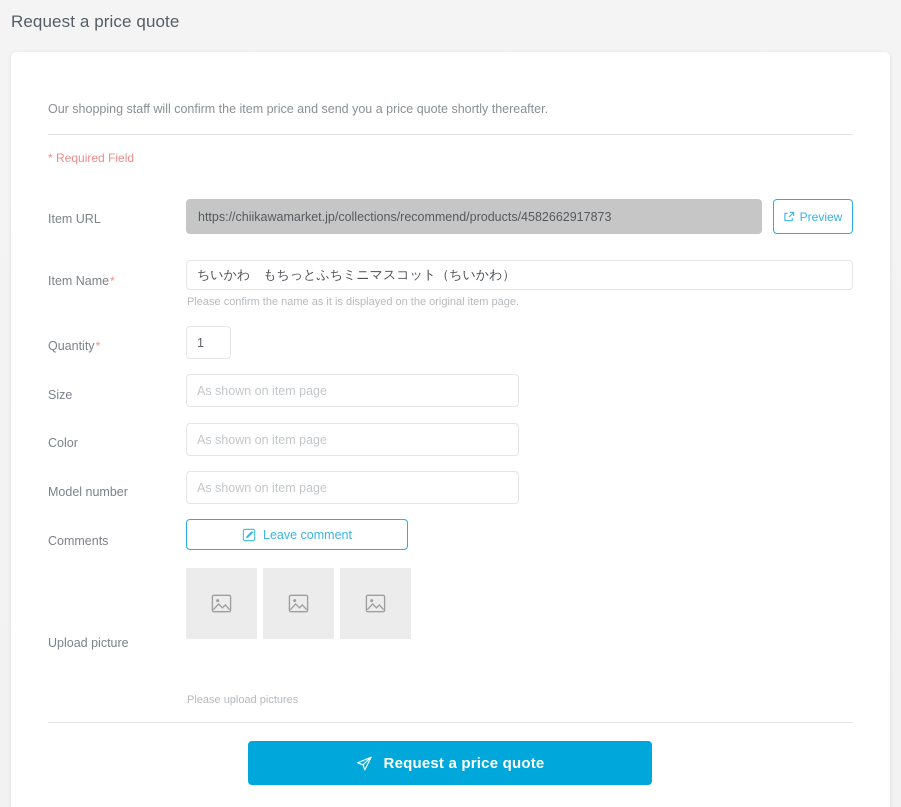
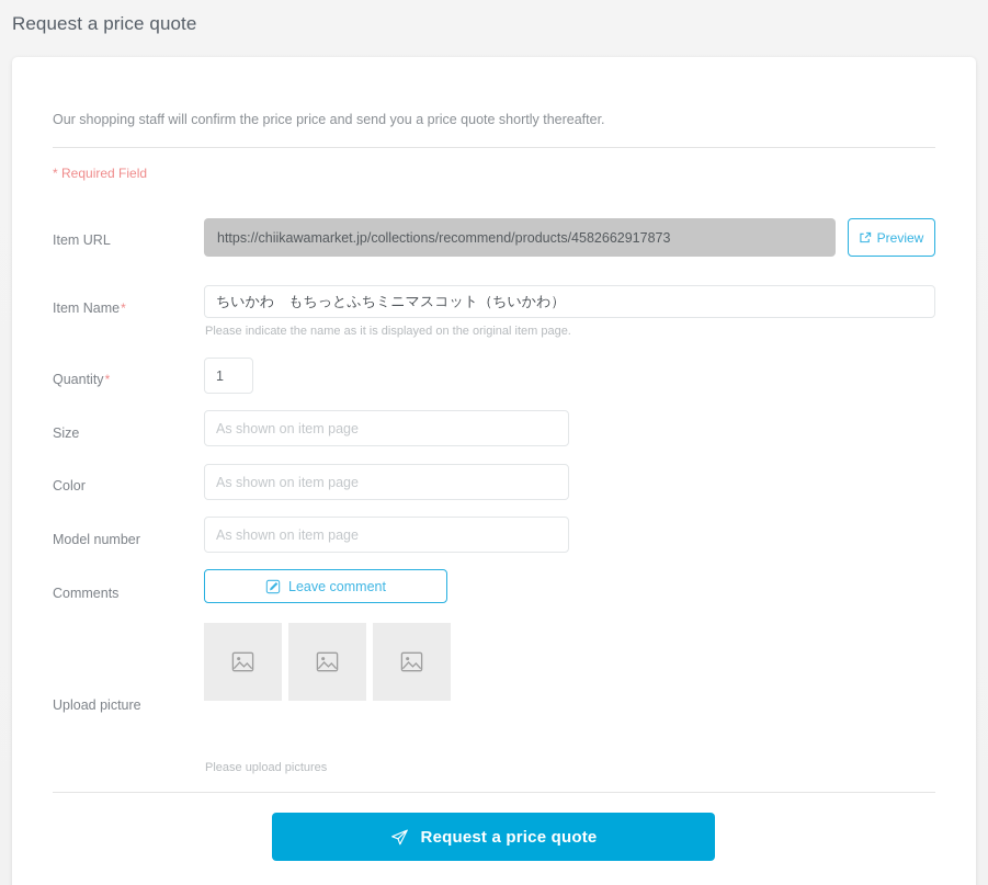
  Request a price quote
- Our shopping staff will confirm the item price and send you a price quote shortly thereafter.
+ Our shopping staff will confirm the price price and send you a price quote shortly thereafter.
  * Required Field
  Item URL
  https://chiikawamarket.jp/collections/recommend/products/4582662917873
  Preview
  Item Name*
  ちいかわ もちっとふちミニマスコット（ちいかわ）
- Please confirm the name as it is displayed on the original item page.
+ Please indicate the name as it is displayed on the original item page.
  Quantity*
  1
  Size
  As shown on item page
  Color
  As shown on item page
  Model number
  As shown on item page
  Comments
  Leave comment
  Upload picture
  Please upload pictures
  Request a price quote
